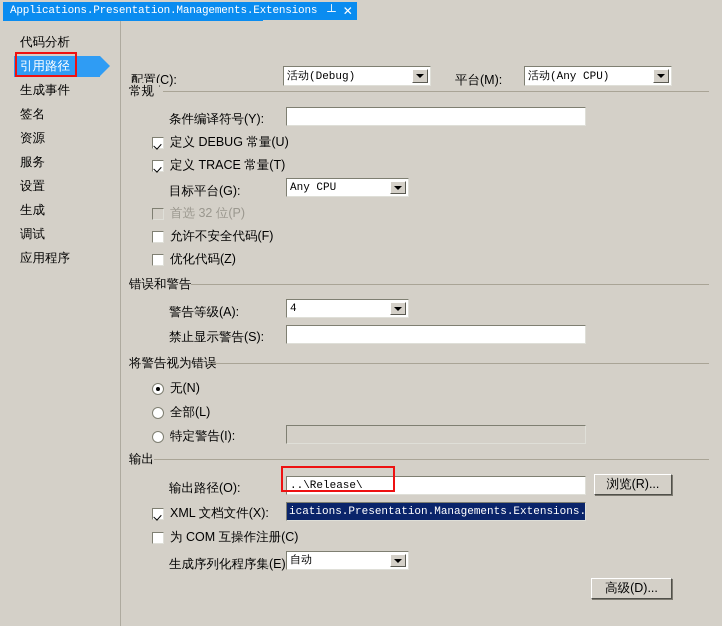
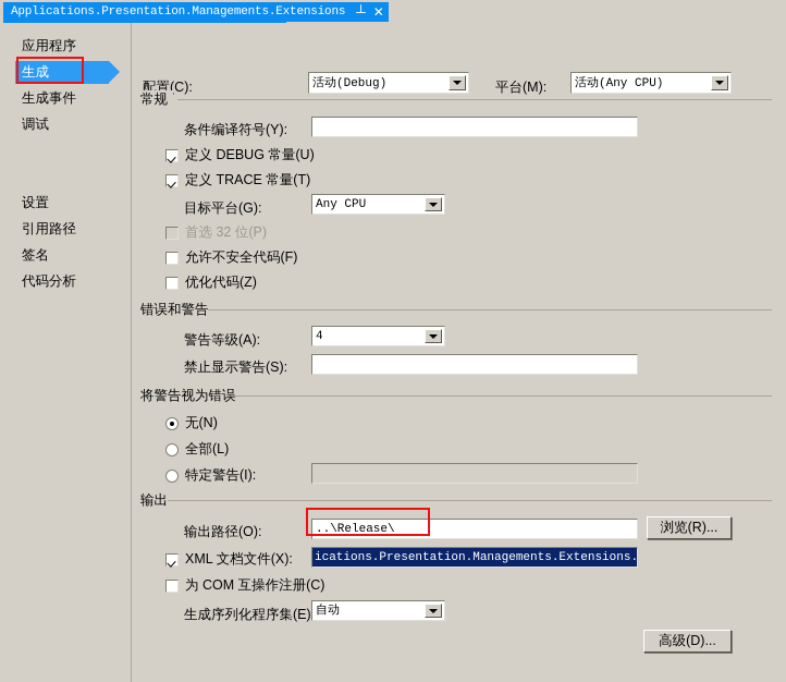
  Applications.Presentation.Managements.Extensions
  ┴
  ✕
- 代码分析
+ 应用程序
- 引用路径
+ 生成
  生成事件
- 签名
+ 调试
- 资源
- 服务
  设置
- 生成
+ 引用路径
- 调试
+ 签名
- 应用程序
+ 代码分析
  配置(C):
  活动(Debug)
  平台(M):
  活动(Any CPU)
  常规
  条件编译符号(Y):
  定义 DEBUG 常量(U)
  定义 TRACE 常量(T)
  目标平台(G):
  Any CPU
  首选 32 位(P)
  允许不安全代码(F)
  优化代码(Z)
  错误和警告
  警告等级(A):
  4
  禁止显示警告(S):
  将警告视为错
  无(N)
  全部(L)
  特定警告(I):
  输出
  输出路径(O):
  ..\Release\
  浏览(R)...
  XML 文档文件(X):
  ications.Presentation.Managements.Extensions.
  为 COM 互操作注册(C)
  生成序列化程序集(E)
  自动
  高级(D)...
